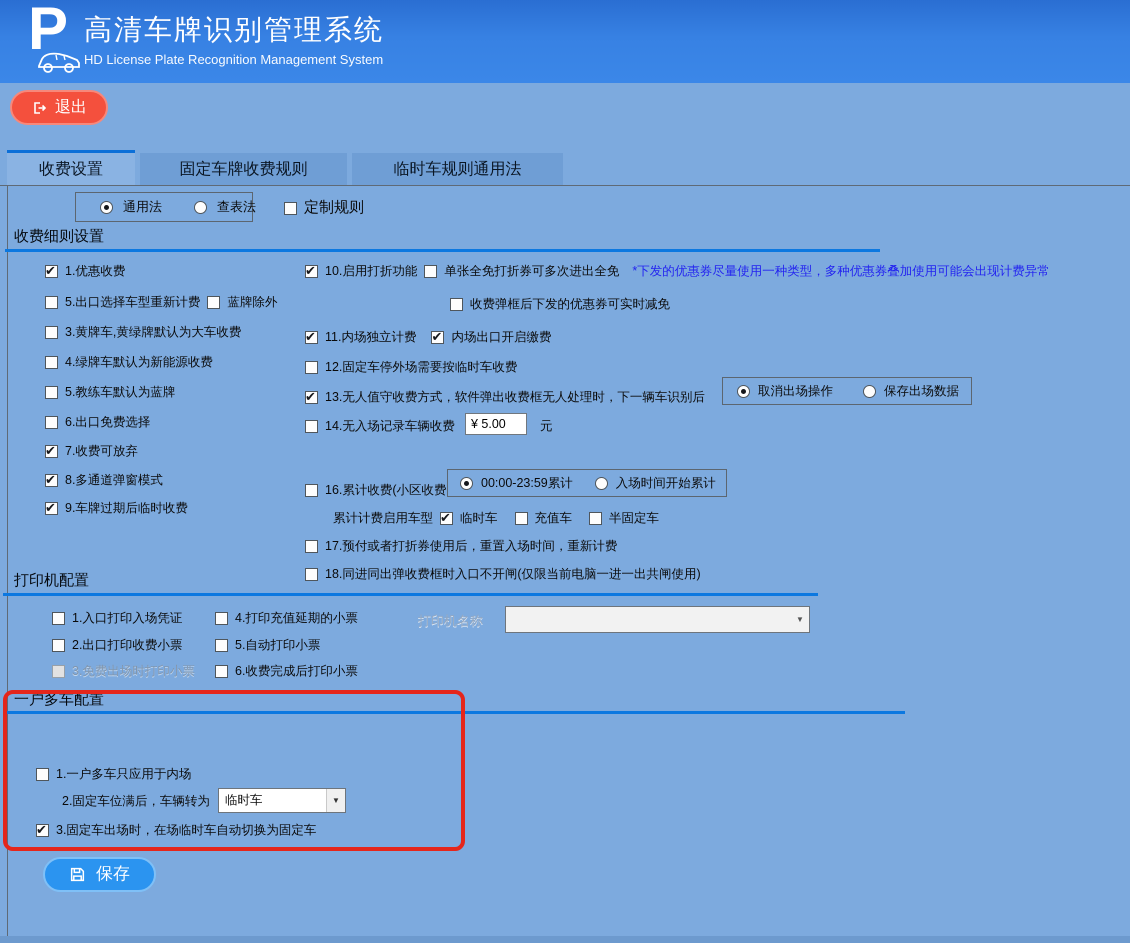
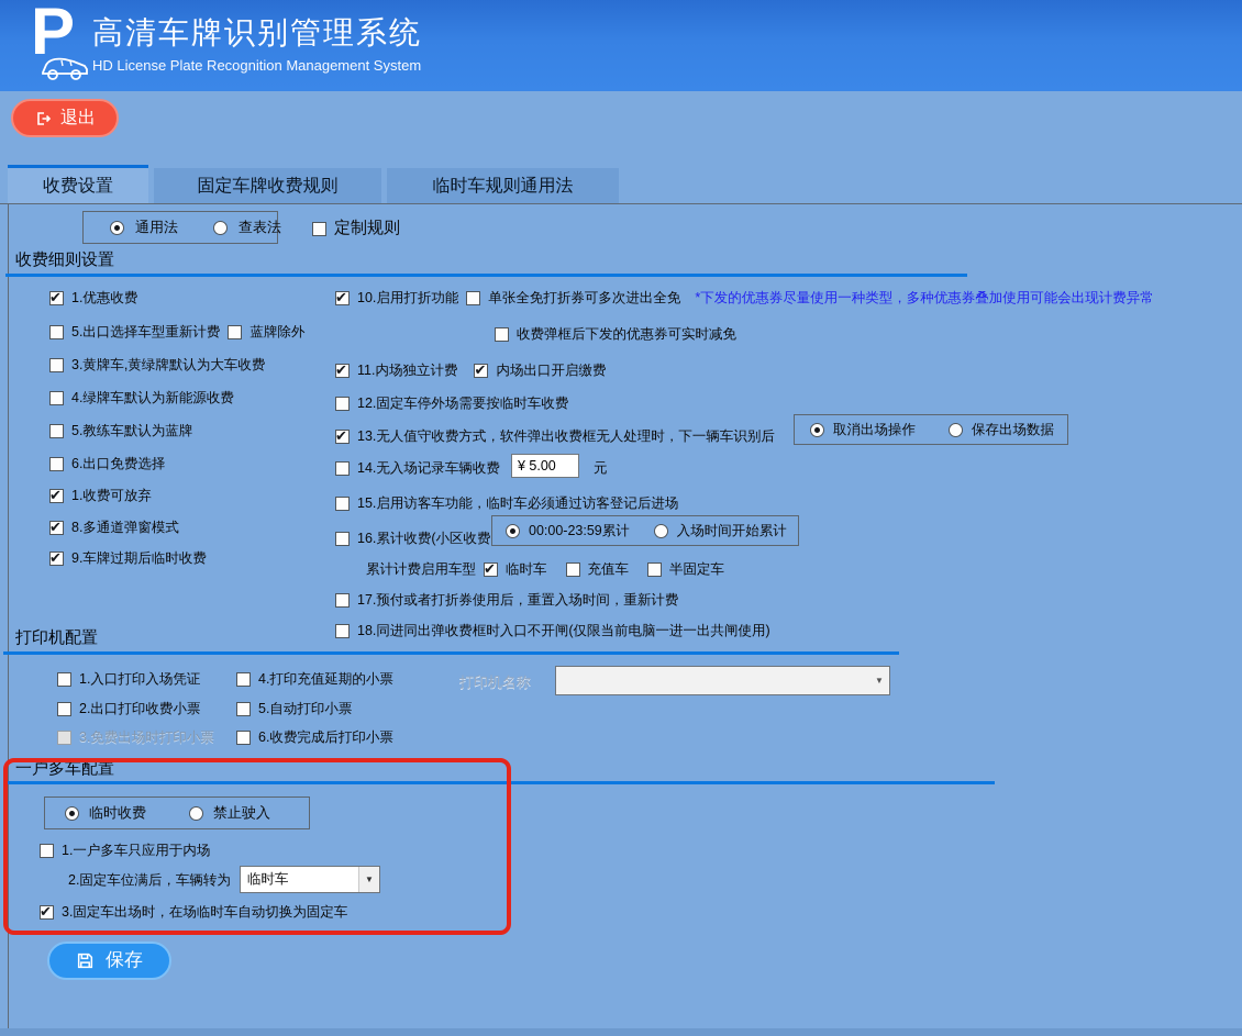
  P
  高清车牌识别管理系统
  HD License Plate Recognition Management System
  退出
  收费设置
  固定车牌收费规则
  临时车规则通用法
  通用法
  查表法
  定制规则
  收费细则设置
  1.优惠收费
  5.出口选择车型重新计费
  蓝牌除外
  3.黄牌车,黄绿牌默认为大车收费
  4.绿牌车默认为新能源收费
  5.教练车默认为蓝牌
  6.出口免费选择
- 7.收费可放弃
+ 1.收费可放弃
  8.多通道弹窗模式
  9.车牌过期后临时收费
  10.启用打折功能
  单张全免打折券可多次进出全免
  *下发的优惠券尽量使用一种类型，多种优惠券叠加使用可能会出现计费异常
  收费弹框后下发的优惠券可实时减免
  11.内场独立计费
  内场出口开启缴费
  12.固定车停外场需要按临时车收费
  13.无人值守收费方式，软件弹出收费框无人处理时，下一辆车识别后
  取消出场操作
  保存出场数据
  14.无入场记录车辆收费
  ¥ 5.00
  元
+ 15.启用访客车功能，临时车必须通过访客登记后进场
  16.累计收费(小区收费
  00:00-23:59累计
  入场时间开始累计
  累计计费启用车型
  临时车
  充值车
  半固定车
  17.预付或者打折券使用后，重置入场时间，重新计费
  18.同进同出弹收费框时入口不开闸(仅限当前电脑一进一出共闸使用)
  打印机配置
  1.入口打印入场凭证
  2.出口打印收费小票
  3.免费出场时打印小票
  4.打印充值延期的小票
  5.自动打印小票
  6.收费完成后打印小票
  打印机名称
  ▼
  一户多车配置
+ 临时收费
+ 禁止驶入
  1.一户多车只应用于内场
  2.固定车位满后，车辆转为
  临时车
  ▼
  3.固定车出场时，在场临时车自动切换为固定车
  保存
